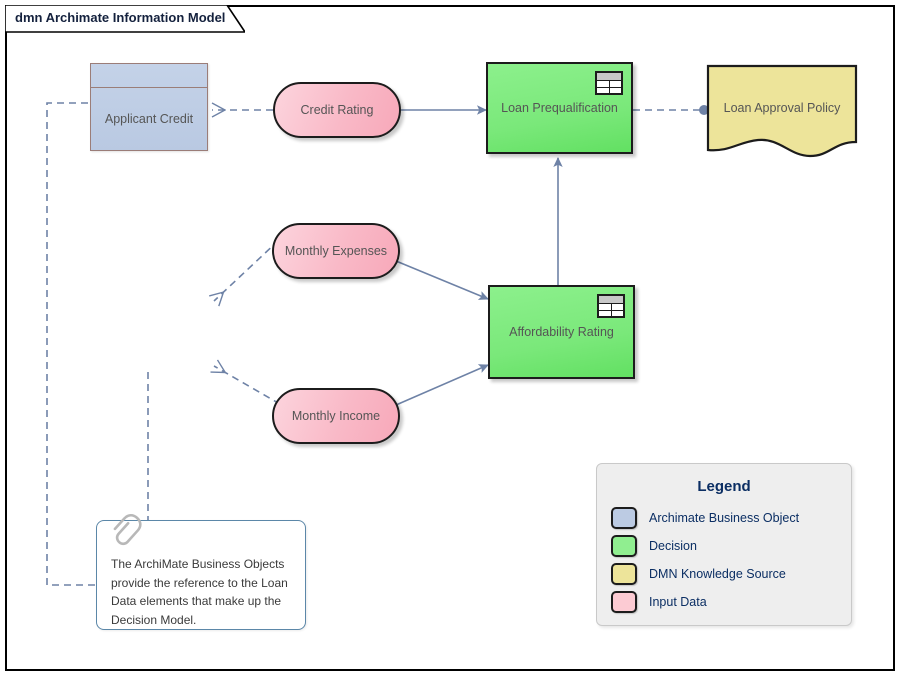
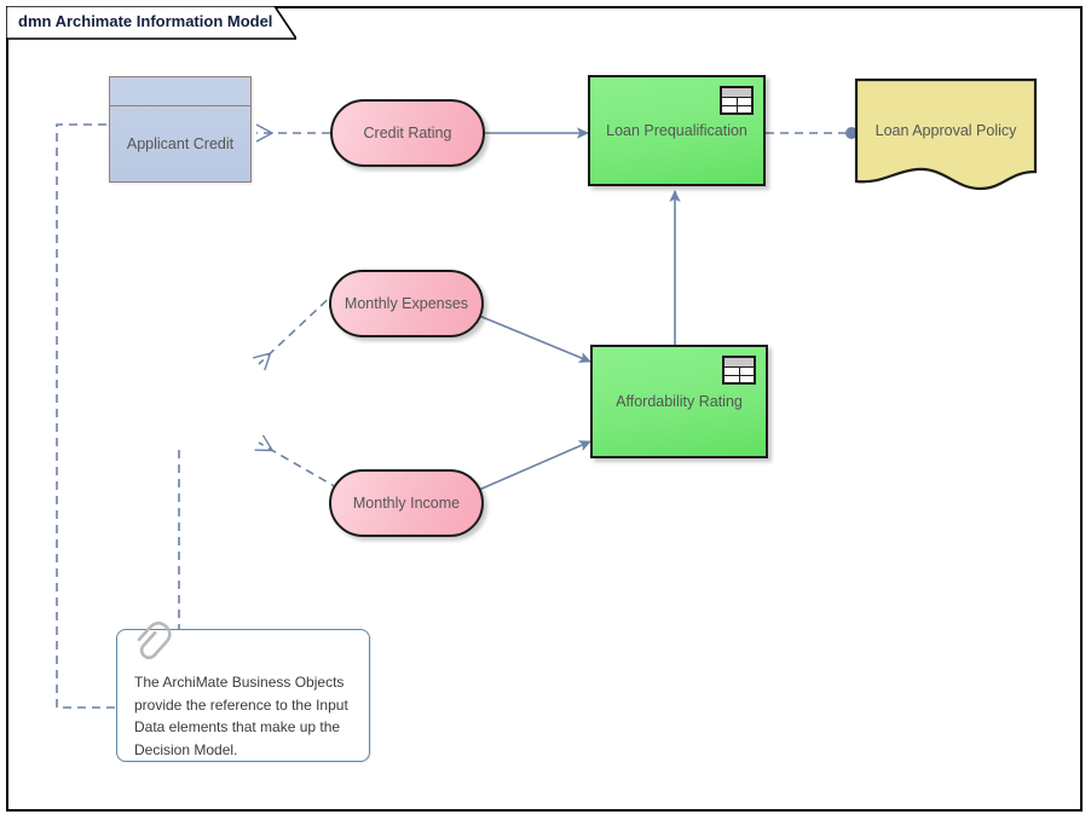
  dmn Archimate Information Model
  Applicant Credit
  Credit Rating
  Monthly Expenses
  Monthly Income
  Loan Prequalification
  Affordability Rating
  Loan Approval Policy
  The ArchiMate Business Objects
- provide the reference to the Loan
+ provide the reference to the Input
  Data elements that make up the
  Decision Model.
- Legend
- Archimate Business Object
- Decision
- DMN Knowledge Source
- Input Data
